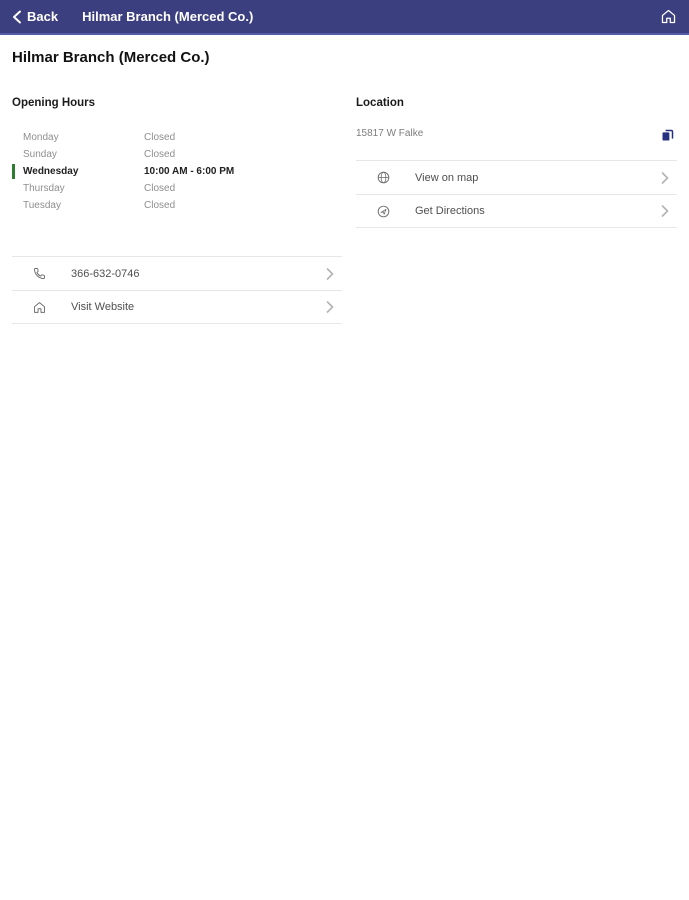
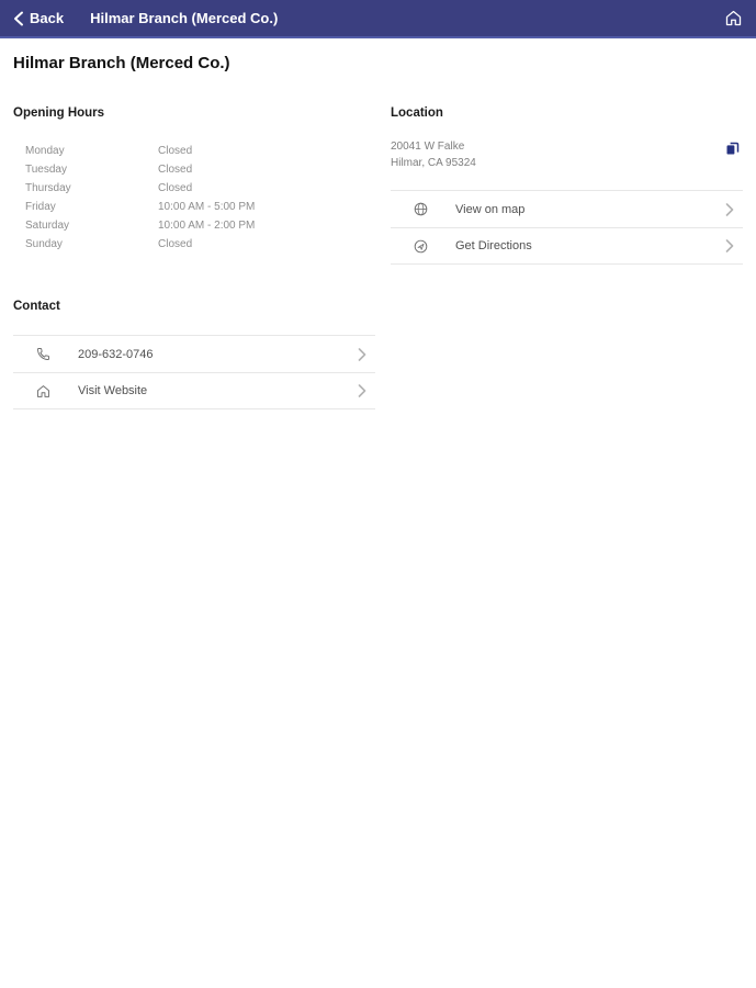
  Back
  Hilmar Branch (Merced Co.)
  Hilmar Branch (Merced Co.)
  Opening Hours
  Monday
  Closed
- Sunday
+ Tuesday
  Closed
- Wednesday
- 10:00 AM - 6:00 PM
  Thursday
  Closed
+ Friday
+ 10:00 AM - 5:00 PM
+ Saturday
+ 10:00 AM - 2:00 PM
- Tuesday
+ Sunday
  Closed
+ Contact
- 366-632-0746
+ 209-632-0746
  Visit Website
  Location
- 15817 W Falke
+ 20041 W Falke
+ Hilmar, CA 95324
  View on map
  Get Directions
